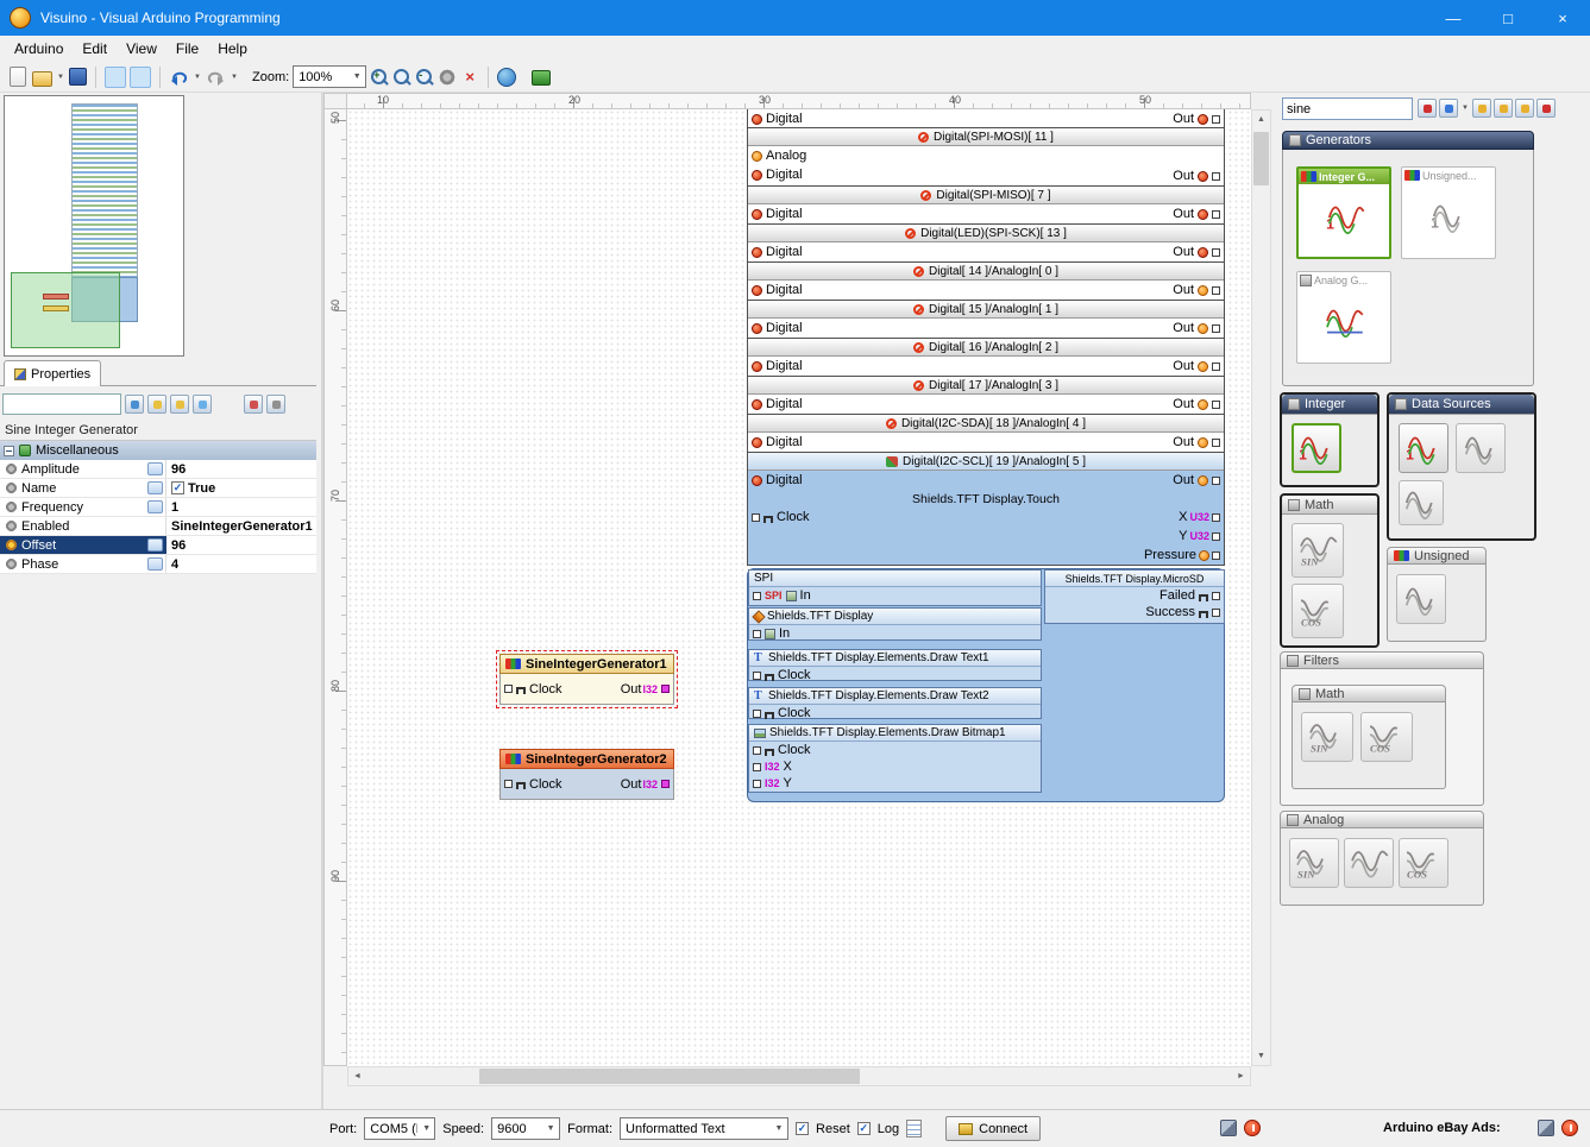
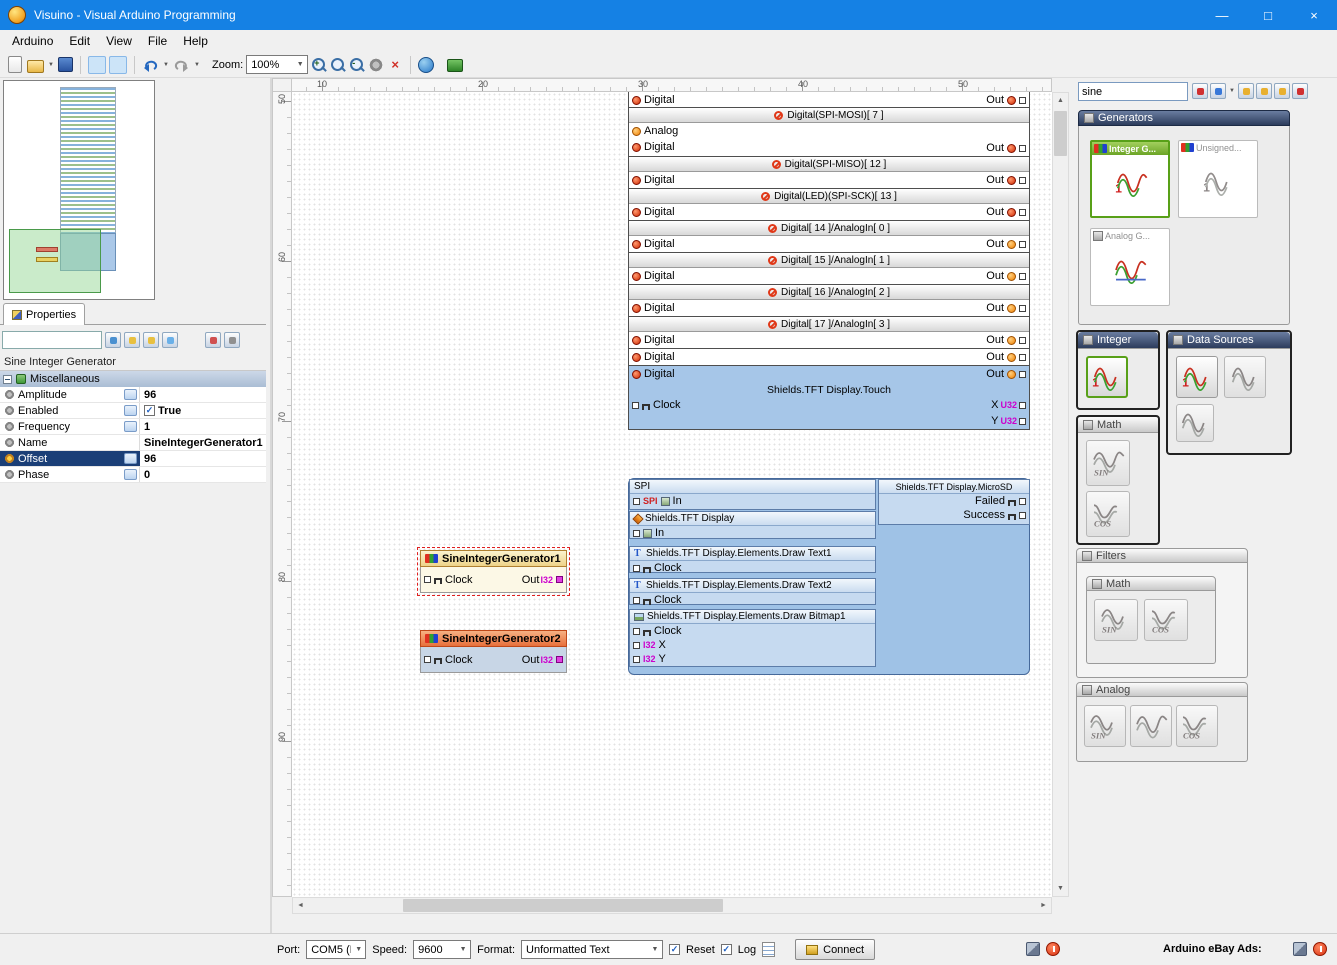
  Visuino - Visual Arduino Programming
  —
  □
  ×
  Arduino
  Edit
  View
  File
  Help
  Zoom:
  100%
  +
  -
  ×
  Properties
  Sine Integer Generator
  Miscellaneous
  Amplitude
  96
- Name
+ Enabled
  ✓
  True
  Frequency
  1
- Enabled
+ Name
  SineIntegerGenerator1
  Offset
  96
  Phase
- 4
+ 0
  10
  20
  30
  40
  50
  Digital
  Out
- Digital(SPI-MOSI)[ 11 ]
+ Digital(SPI-MOSI)[ 7 ]
  Analog
  Digital
  Out
- Digital(SPI-MISO)[ 7 ]
+ Digital(SPI-MISO)[ 12 ]
  Digital
  Out
  Digital(LED)(SPI-SCK)[ 13 ]
  Digital
  Out
  Digital[ 14 ]/AnalogIn[ 0 ]
  Digital
  Out
  Digital[ 15 ]/AnalogIn[ 1 ]
  Digital
  Out
  Digital[ 16 ]/AnalogIn[ 2 ]
  Digital
  Out
  Digital[ 17 ]/AnalogIn[ 3 ]
  Digital
  Out
- Digital(I2C-SDA)[ 18 ]/AnalogIn[ 4 ]
  Digital
  Out
- Digital(I2C-SCL)[ 19 ]/AnalogIn[ 5 ]
  Digital
  Out
  Shields.TFT Display.Touch
  Clock
  X
  U32
  Y
  U32
- Pressure
  SPI
  SPI
  In
  Shields.TFT Display.MicroSD
  Failed
  Success
  Shields.TFT Display
  In
  T
  Shields.TFT Display.Elements.Draw Text1
  Clock
  T
  Shields.TFT Display.Elements.Draw Text2
  Clock
  Shields.TFT Display.Elements.Draw Bitmap1
  Clock
  I32
  X
  I32
  Y
  SineIntegerGenerator1
  Clock
  Out
  I32
  SineIntegerGenerator2
  Clock
  Out
  I32
  sine
  Generators
  Integer G...
  1
  Unsigned...
  1
  Analog G...
  Integer
  1
  Data Sources
  1
  Math
  SIN
  COS
- Unsigned
  Filters
  Math
  SIN
  COS
  Analog
  SIN
  COS
  Port:
  COM5 (
  Speed:
  9600
  Format:
  Unformatted Text
  ✓
  Reset
  ✓
  Log
  Connect
  Arduino eBay Ads:
